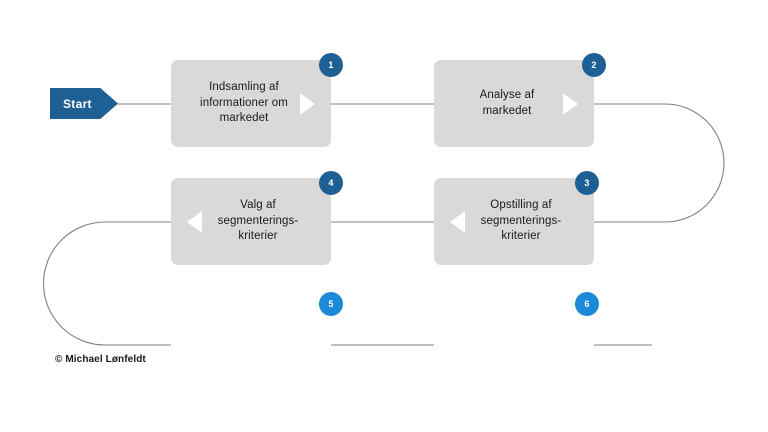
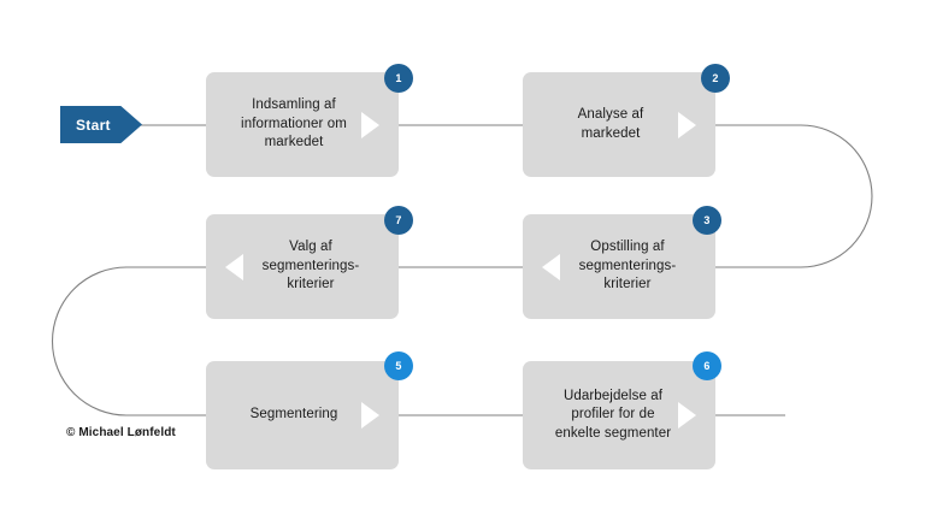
  Start
  Indsamling af
  informationer om
  markedet
  1
  Analyse af
  markedet
  2
  Valg af
  segmenterings-
  kriterier
- 4
+ 7
  Opstilling af
  segmenterings-
  kriterier
  3
+ Segmentering
  5
+ Udarbejdelse af
+ profiler for de
+ enkelte segmenter
  6
  © Michael Lønfeldt
